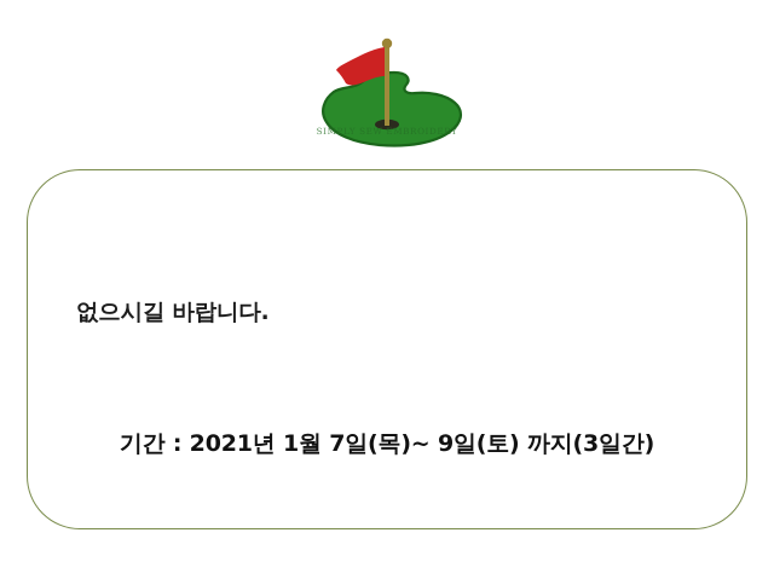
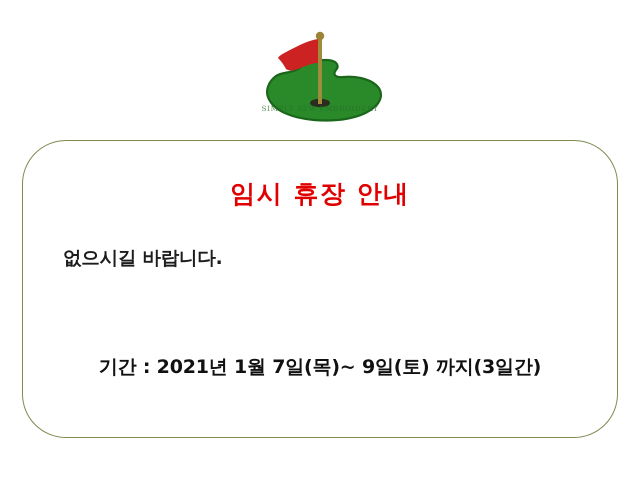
  SIMPLY SEW EMBROIDERY
+ 임시 휴장 안내
  없으시길 바랍니다.
  기간 : 2021년 1월 7일(목)~ 9일(토) 까지(3일간)
